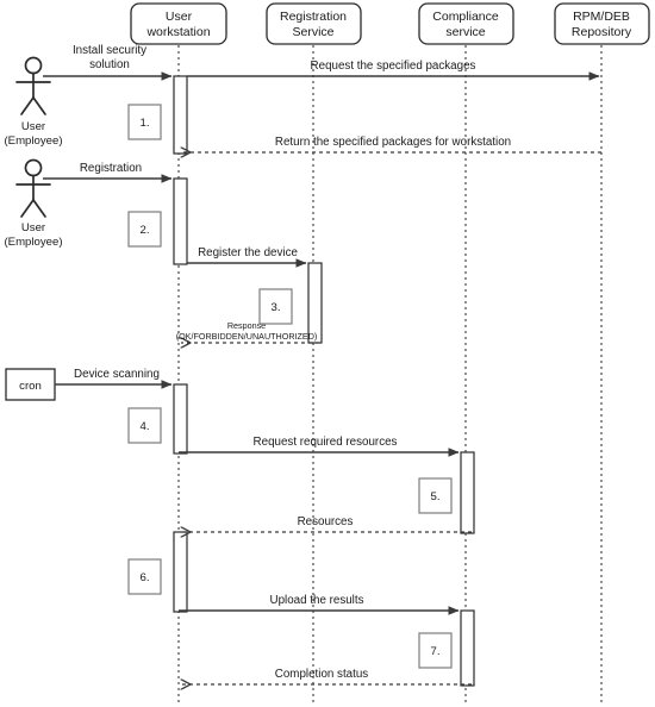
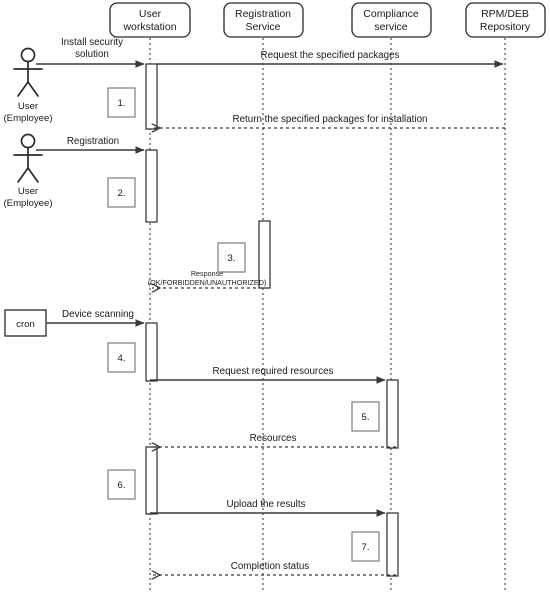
  User
  workstation
  Registration
  Service
  Compliance
  service
  RPM/DEB
  Repository
  User
  (Employee)
  User
  (Employee)
  cron
  Install security
  solution
  Request the specified packages
- Return the specified packages for workstation
+ Return the specified packages for installation
  Registration
- Register the device
  Response
  (OK/FORBIDDEN/UNAUTHORIZED)
  Device scanning
  Request required resources
  Resources
  Upload the results
  Completion status
  1.
  2.
  3.
  4.
  5.
  6.
  7.
